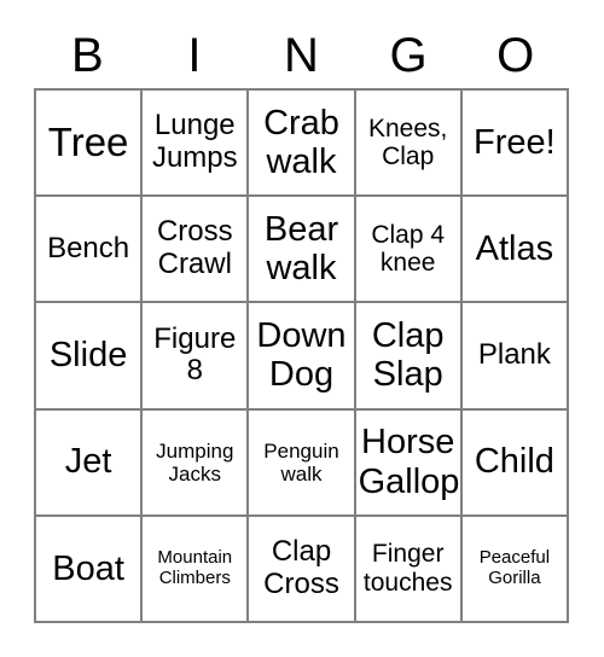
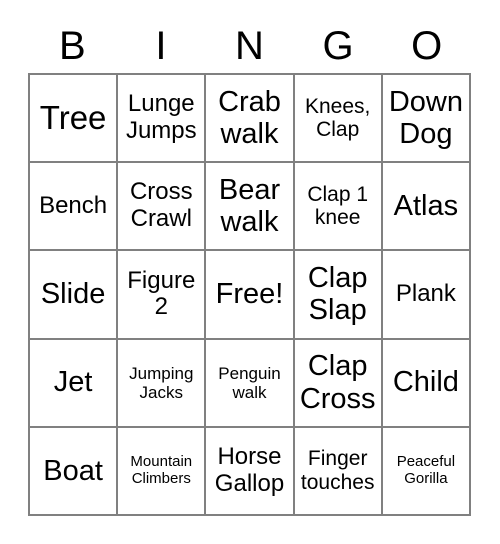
  B
  I
  N
  G
  O
  Tree
  Lunge Jumps
  Crab walk
  Knees, Clap
- Free!
+ Down Dog
  Bench
  Cross Crawl
  Bear walk
- Clap 4 knee
+ Clap 1 knee
  Atlas
  Slide
- Figure 8
+ Figure 2
- Down Dog
+ Free!
  Clap Slap
  Plank
  Jet
  Jumping Jacks
  Penguin walk
- Horse Gallop
+ Clap Cross
  Child
  Boat
  Mountain Climbers
- Clap Cross
+ Horse Gallop
  Finger touches
  Peaceful Gorilla
